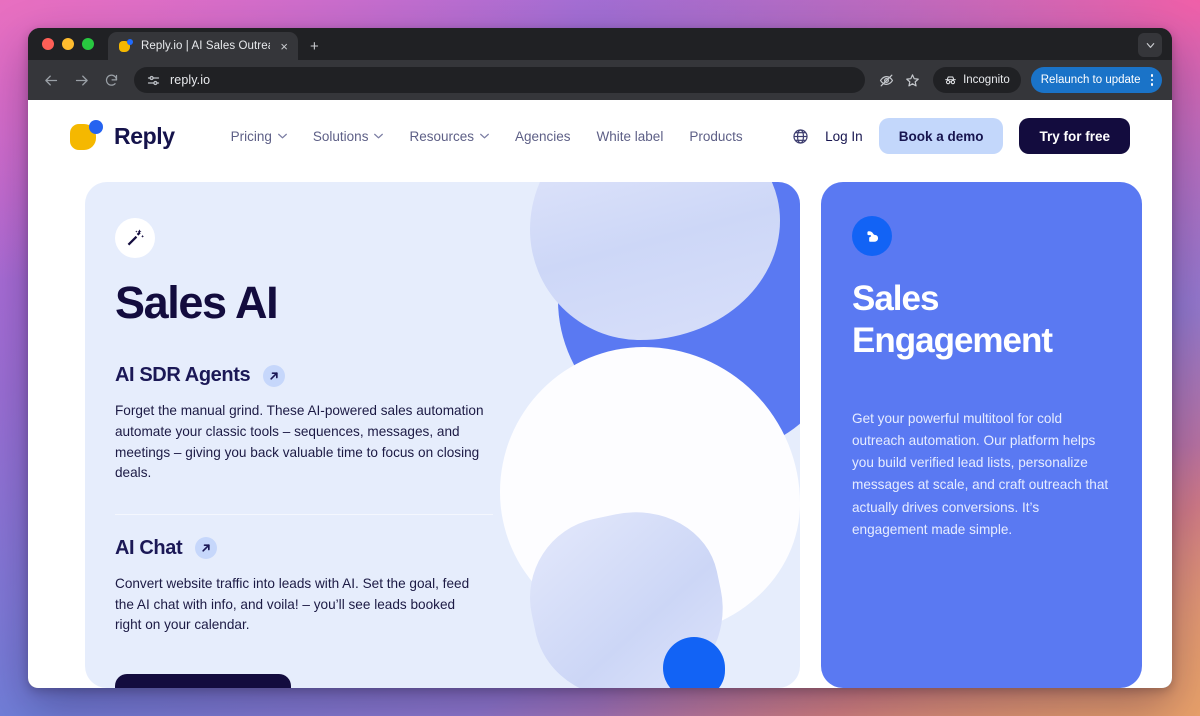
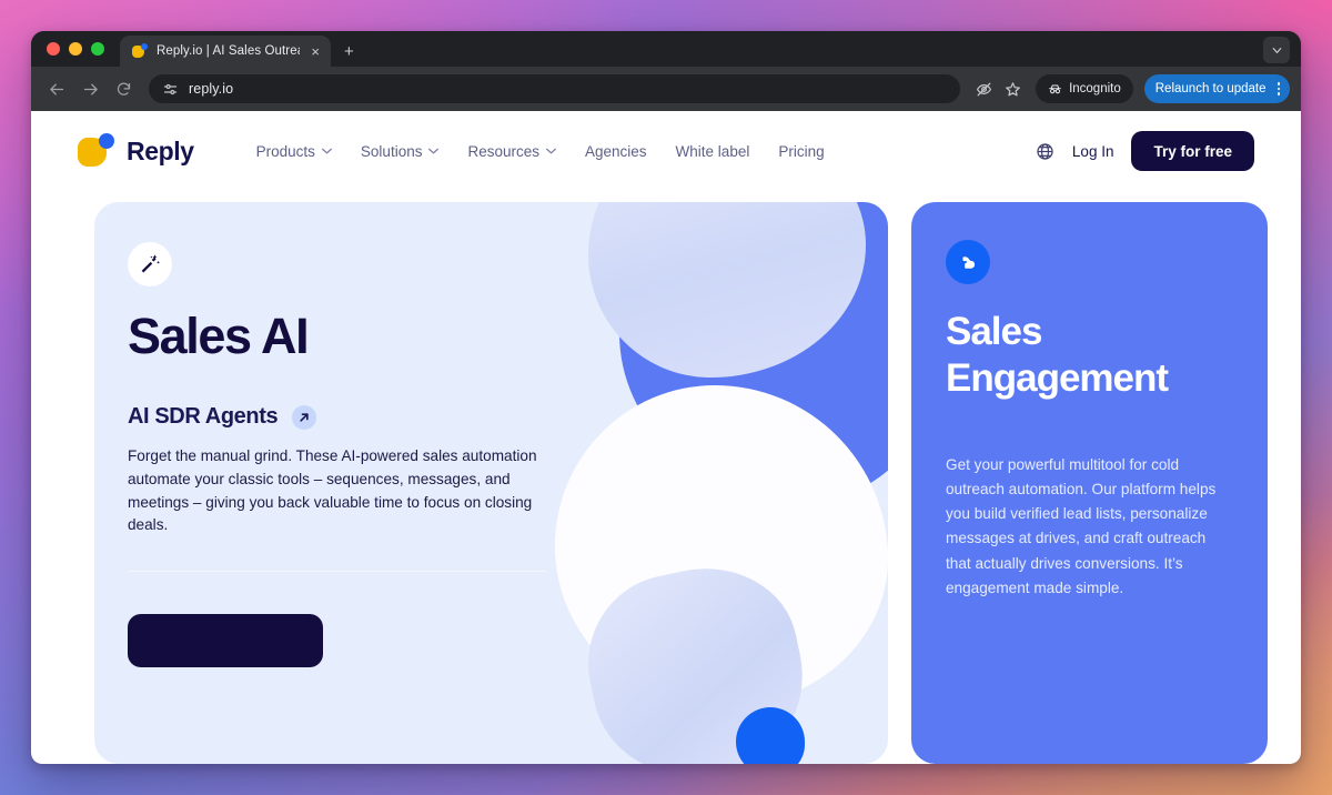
  Reply.io | AI Sales Outre
  ×
  +
  reply.io
  Incognito
  Relaunch to update
  Reply
- Pricing
+ Products
  Solutions
  Resources
  Agencies
  White label
- Products
+ Pricing
  Log In
- Book a demo
  Try for free
  Sales AI
  AI SDR Agents
  Forget the manual grind. These AI-powered sales automation automate your classic tools – sequences, messages, and meetings – giving you back valuable time to focus on closing deals.
- AI Chat
- Convert website traffic into leads with AI. Set the goal, feed the AI chat with info, and voila! – you’ll see leads booked right on your calendar.
  Sales Engagement
- Get your powerful multitool for cold outreach automation. Our platform helps you build verified lead lists, personalize messages at scale, and craft outreach that actually drives conversions. It’s engagement made simple.
+ Get your powerful multitool for cold outreach automation. Our platform helps you build verified lead lists, personalize messages at drives, and craft outreach that actually drives conversions. It’s engagement made simple.
